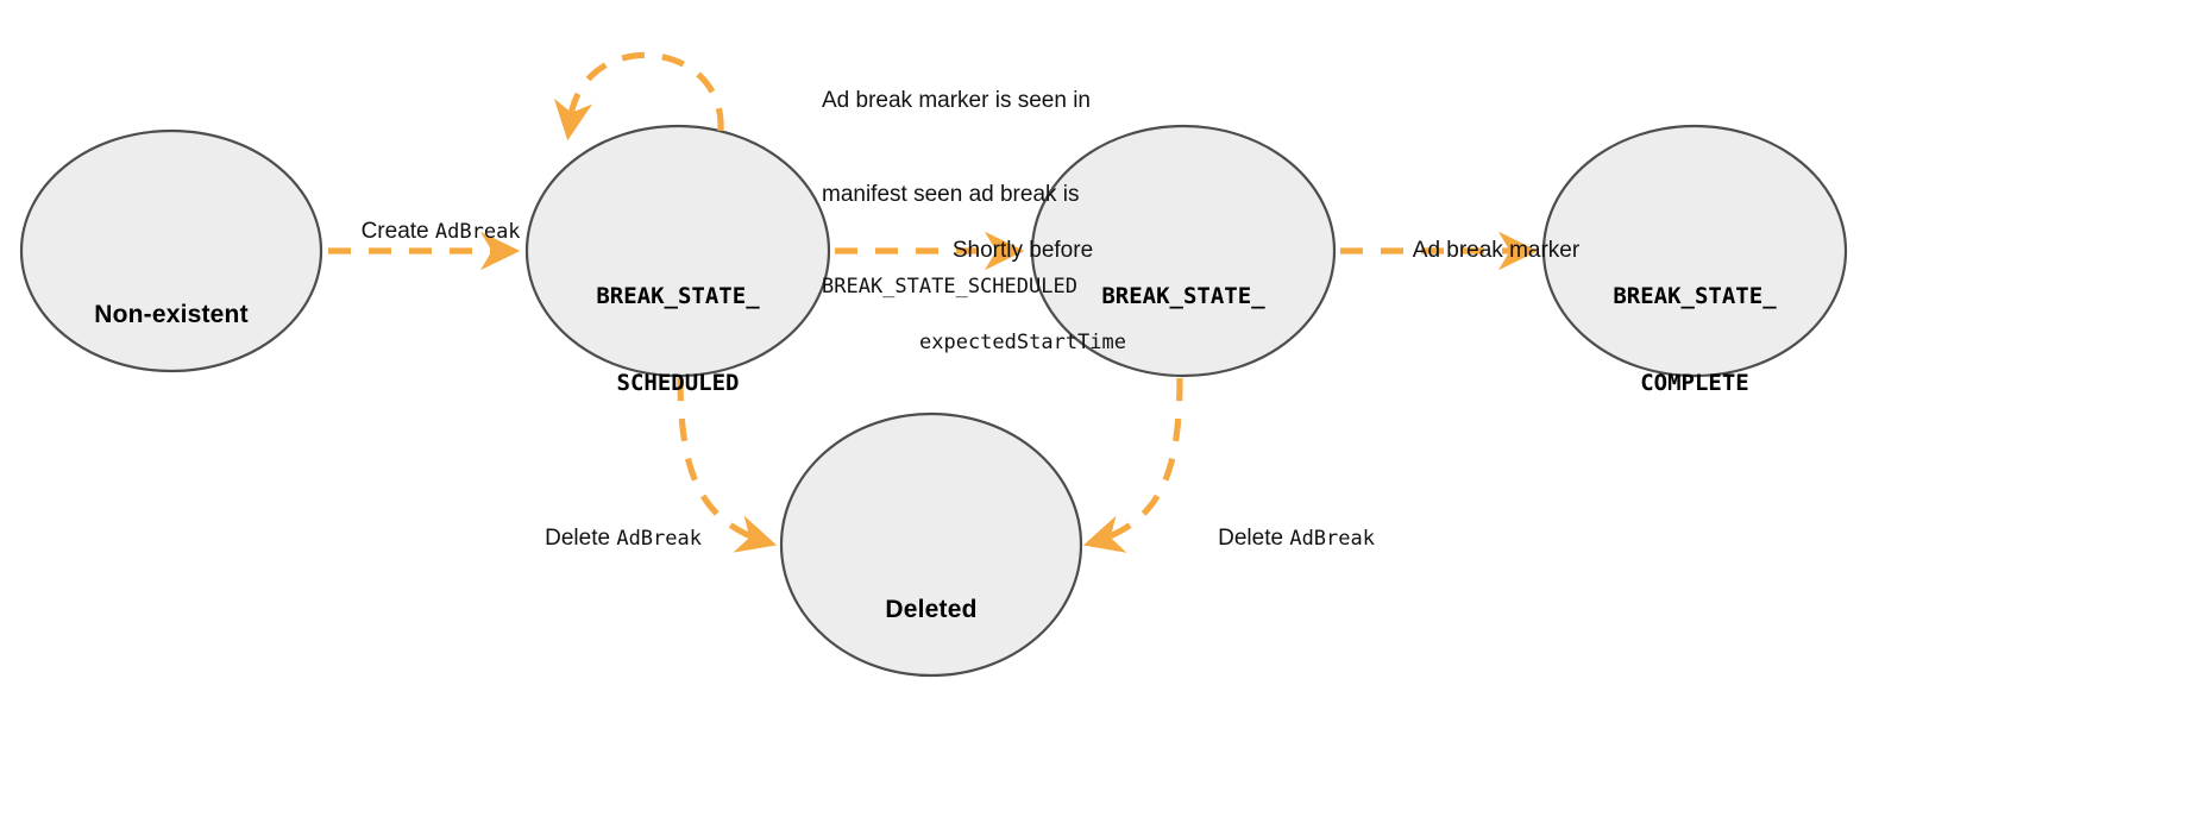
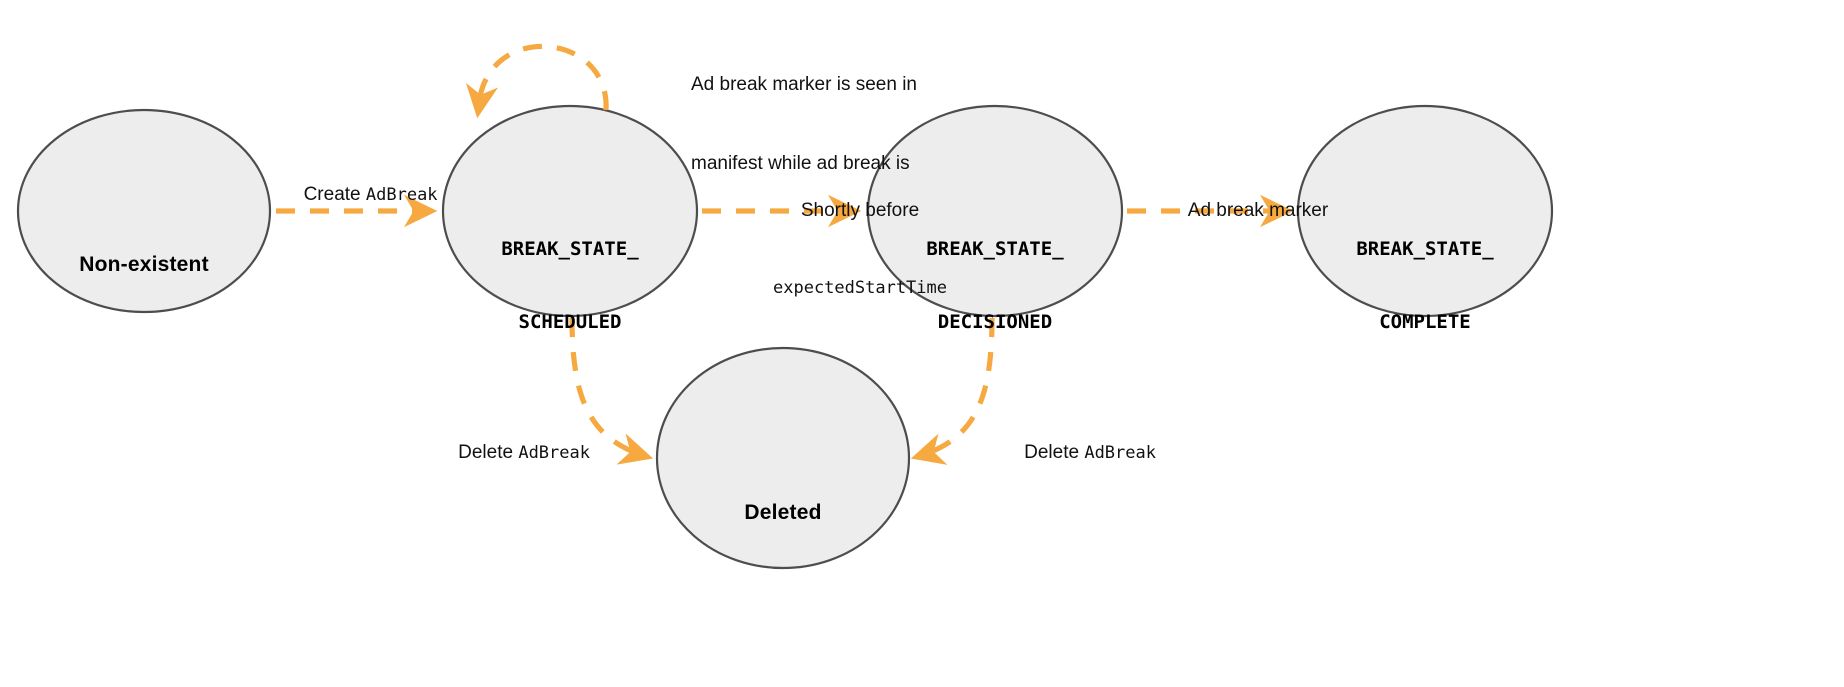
  Non-existent
  BREAK_STATE_
  SCHEDULED
  BREAK_STATE_
+ DECISIONED
  BREAK_STATE_
  COMPLETE
  Deleted
  Create AdBreak
  Ad break marker is seen in
- manifest seen ad break is
+ manifest while ad break is
- BREAK_STATE_SCHEDULED
  Shortly before
  expectedStartTime
  Ad break marker
  Delete AdBreak
  Delete AdBreak
